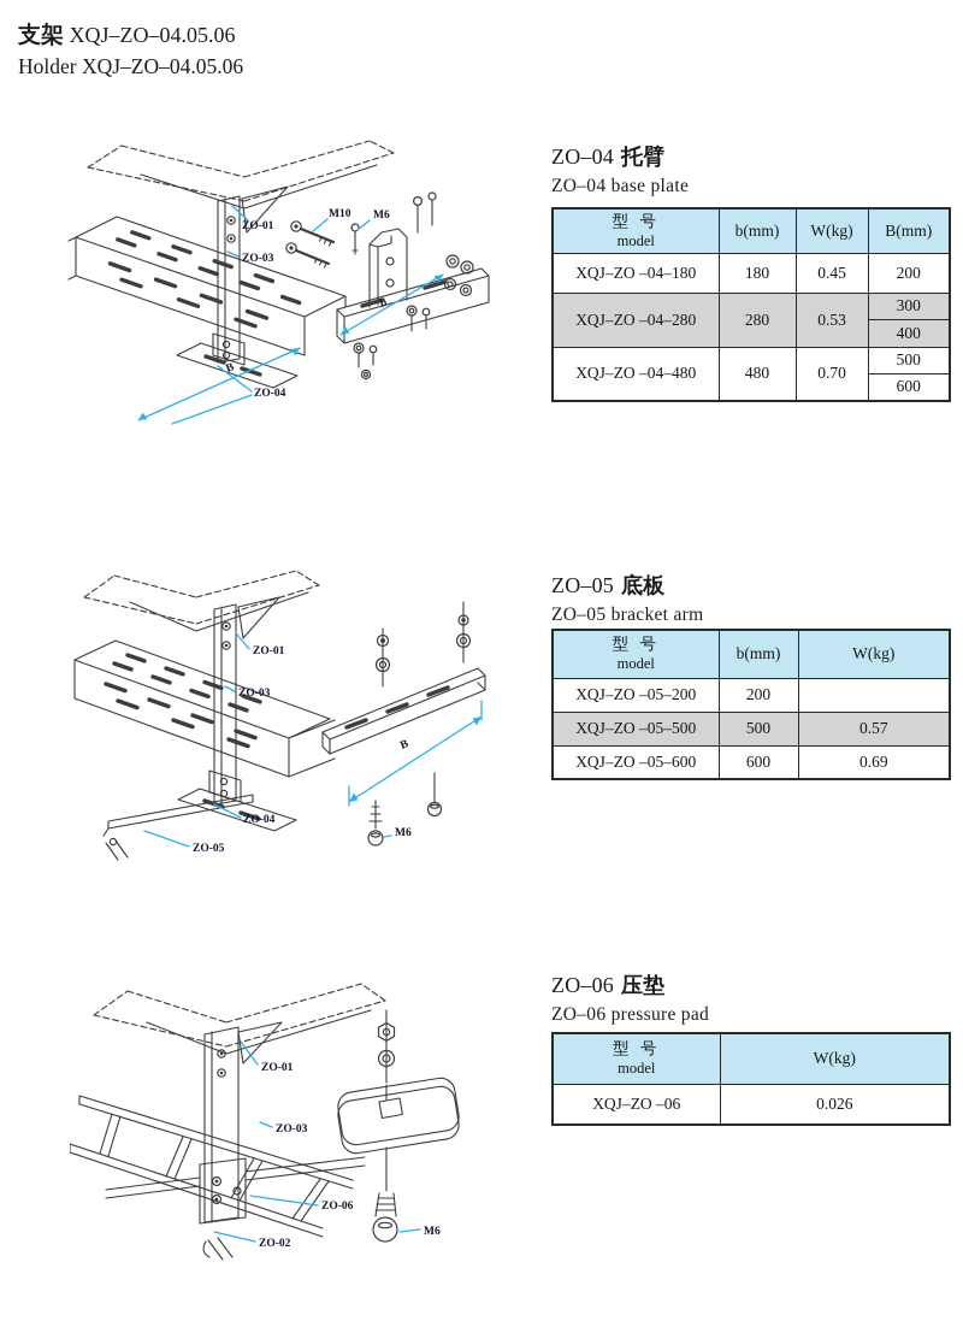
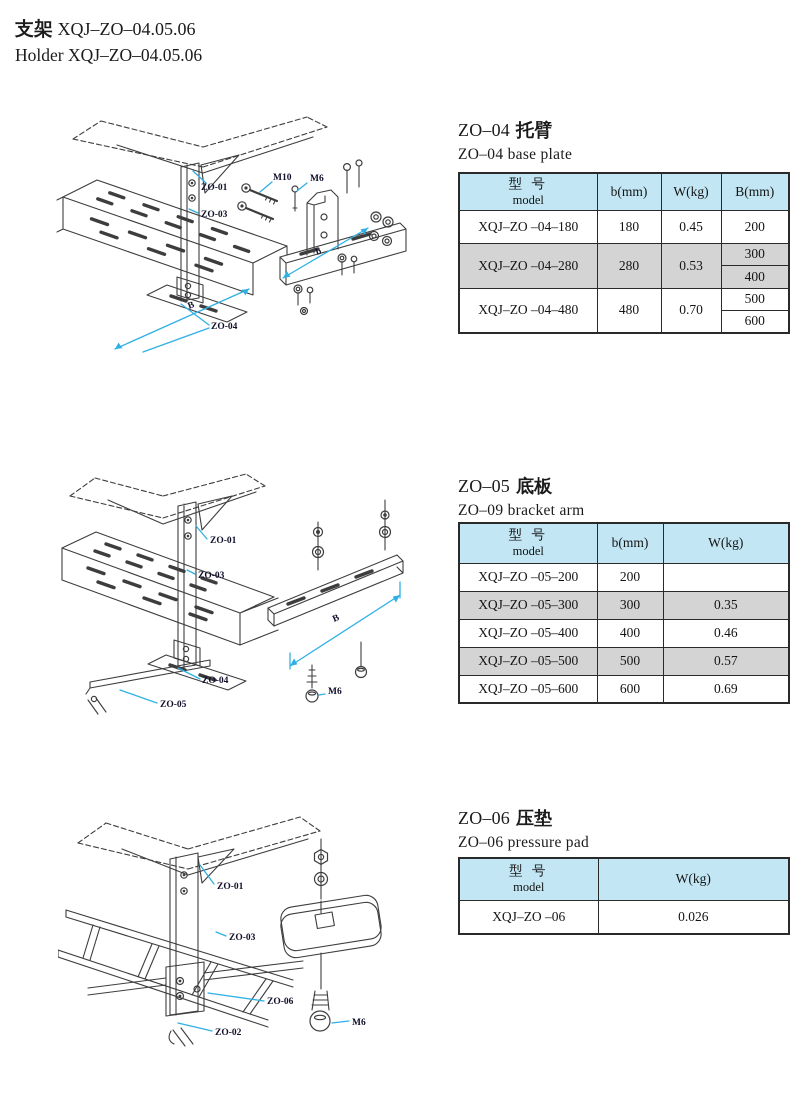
  支架 XQJ–ZO–04.05.06
  Holder XQJ–ZO–04.05.06
  ZO-01
  ZO-03
  ZO-04
  M10
  M6
  ZO–04 托臂
  ZO–04 base plate
  型 号 model	b(mm)	W(kg)	B(mm)
  XQJ–ZO –04–180	180	0.45	200
  XQJ–ZO –04–280	280	0.53	300
  400
  XQJ–ZO –04–480	480	0.70	500
  600
  ZO-01
  ZO-03
  ZO-04
  ZO-05
  M6
  ZO–05 底板
- ZO–05 bracket arm
+ ZO–09 bracket arm
  型 号 model	b(mm)	W(kg)
  XQJ–ZO –05–200	200
+ XQJ–ZO –05–300	300	0.35
+ XQJ–ZO –05–400	400	0.46
  XQJ–ZO –05–500	500	0.57
  XQJ–ZO –05–600	600	0.69
  ZO-01
  ZO-03
  ZO-06
  ZO-02
  M6
  ZO–06 压垫
  ZO–06 pressure pad
  型 号 model	W(kg)
  XQJ–ZO –06	0.026
